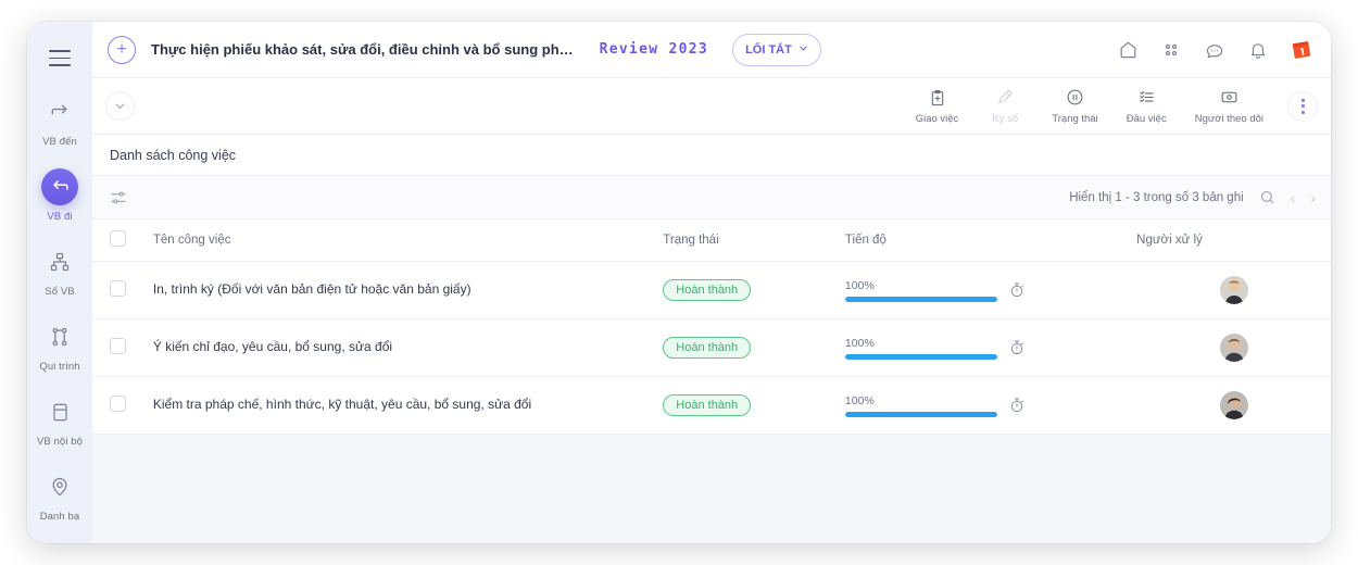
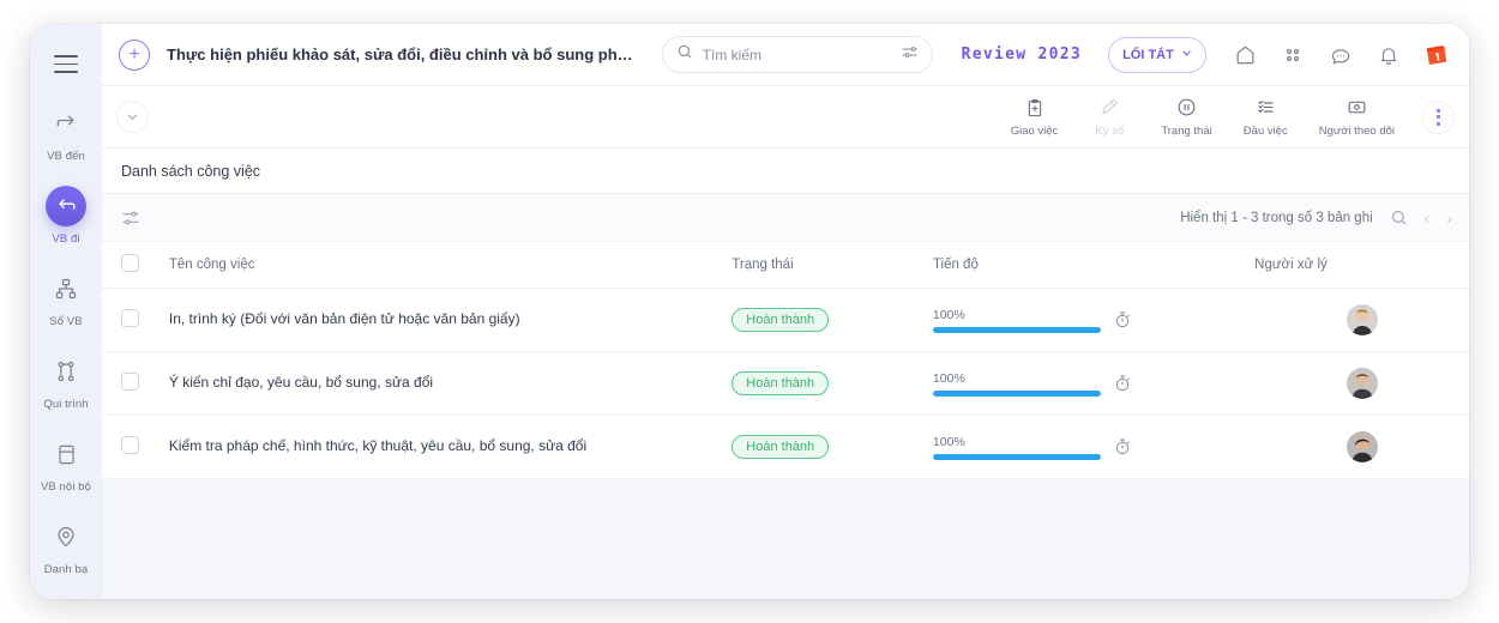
  VB đến
  VB đi
  Sổ VB
  Qui trình
  VB nội bộ
  Danh bạ
  +
  Thực hiện phiếu khảo sát, sửa đổi, điều chỉnh và bổ sung ph…
+ Tìm kiếm
  Review 2023
  LỐI TẮT
  Giao việc
  Ký số
  Trạng thái
  Đầu việc
  Người theo dõi
  Danh sách công việc
  Hiển thị 1 - 3 trong số 3 bản ghi
  ‹
  ›
  	Tên công việc	Trạng thái	Tiến độ	Người xử lý
  	In, trình ký (Đối với văn bản điện tử hoặc văn bản giấy)	Hoàn thành	100%
  	Ý kiến chỉ đạo, yêu cầu, bổ sung, sửa đổi	Hoàn thành	100%
  	Kiểm tra pháp chế, hình thức, kỹ thuật, yêu cầu, bổ sung, sửa đổi	Hoàn thành	100%
